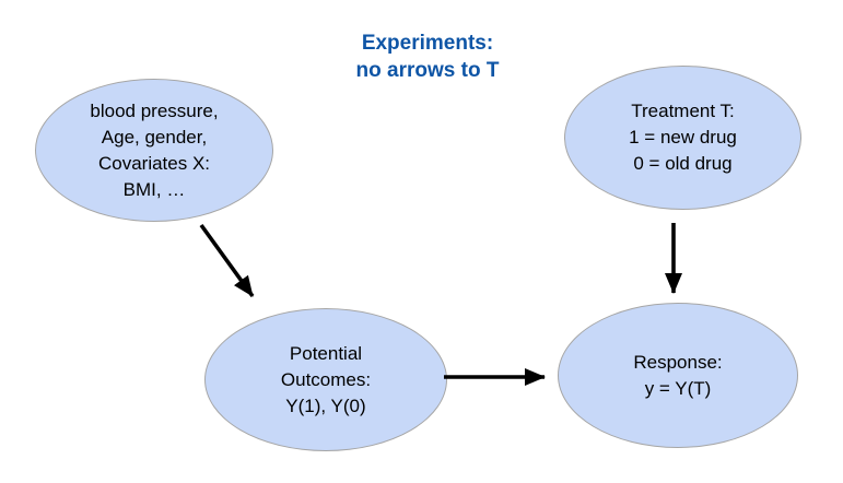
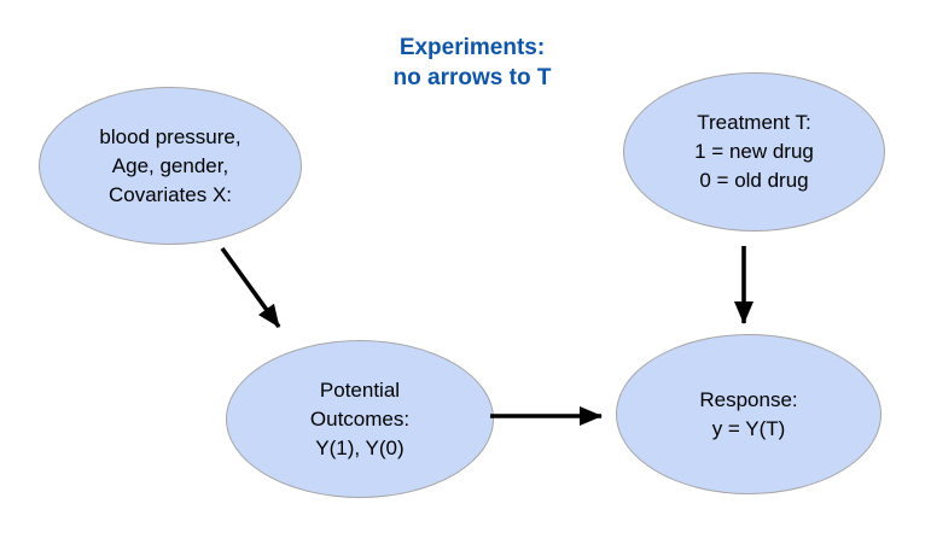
  Experiments:
  no arrows to T
  blood pressure,
  Age, gender,
  Covariates X:
- BMI, …
  Treatment T:
  1 = new drug
  0 = old drug
  Potential
  Outcomes:
  Y(1), Y(0)
  Response:
  y = Y(T)
